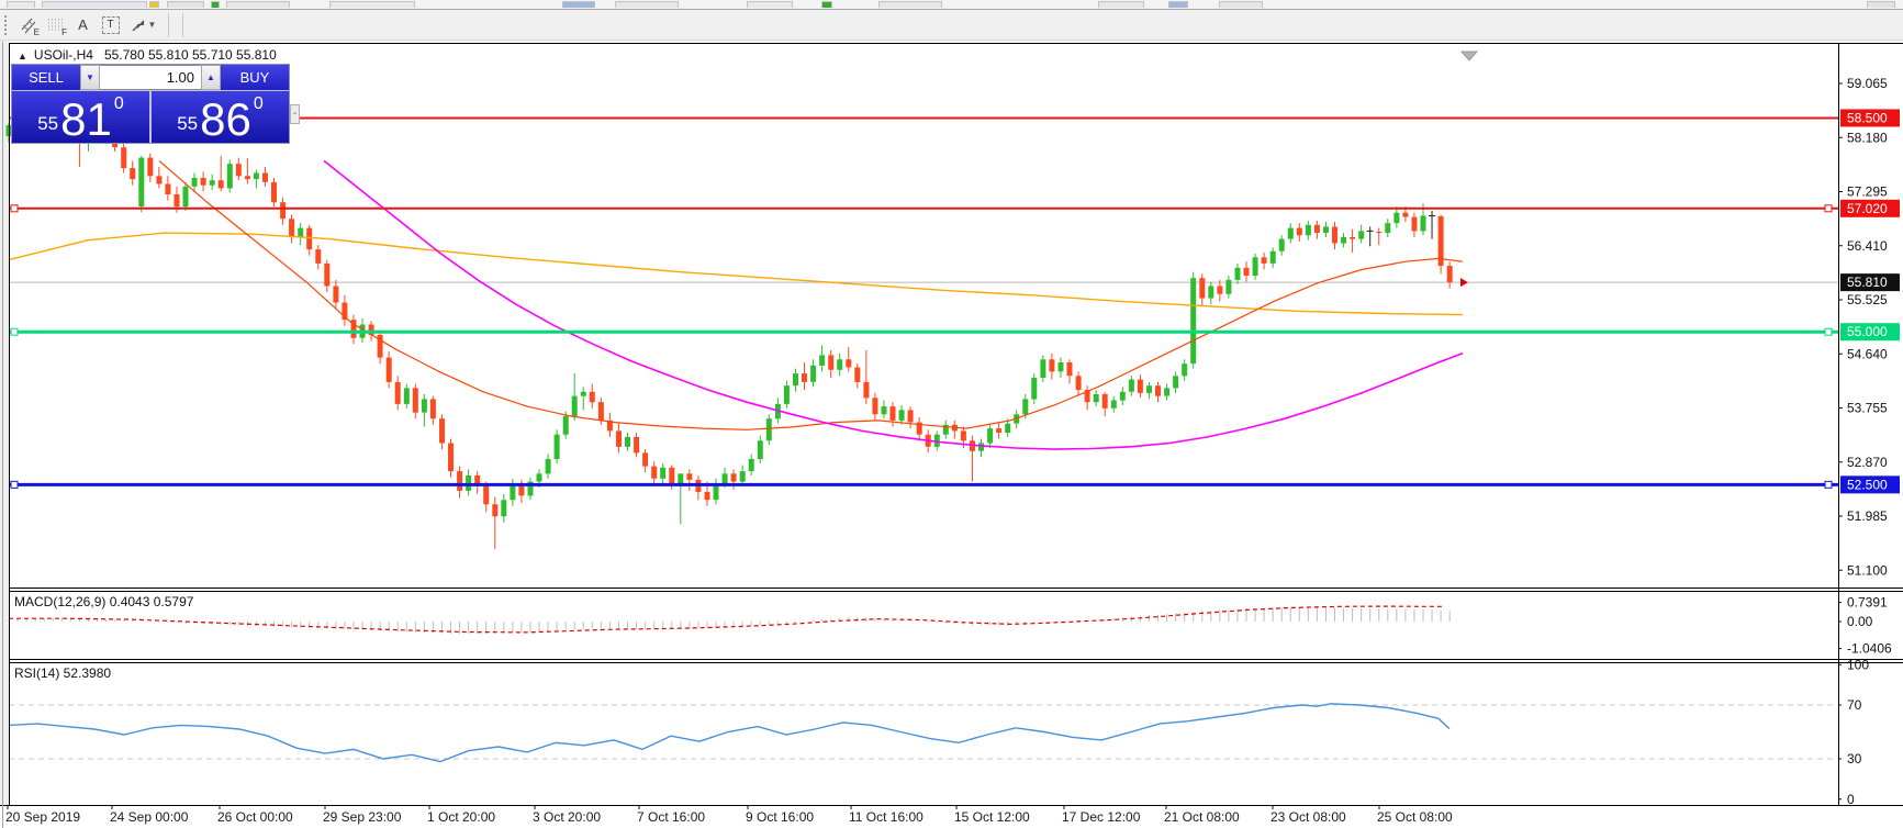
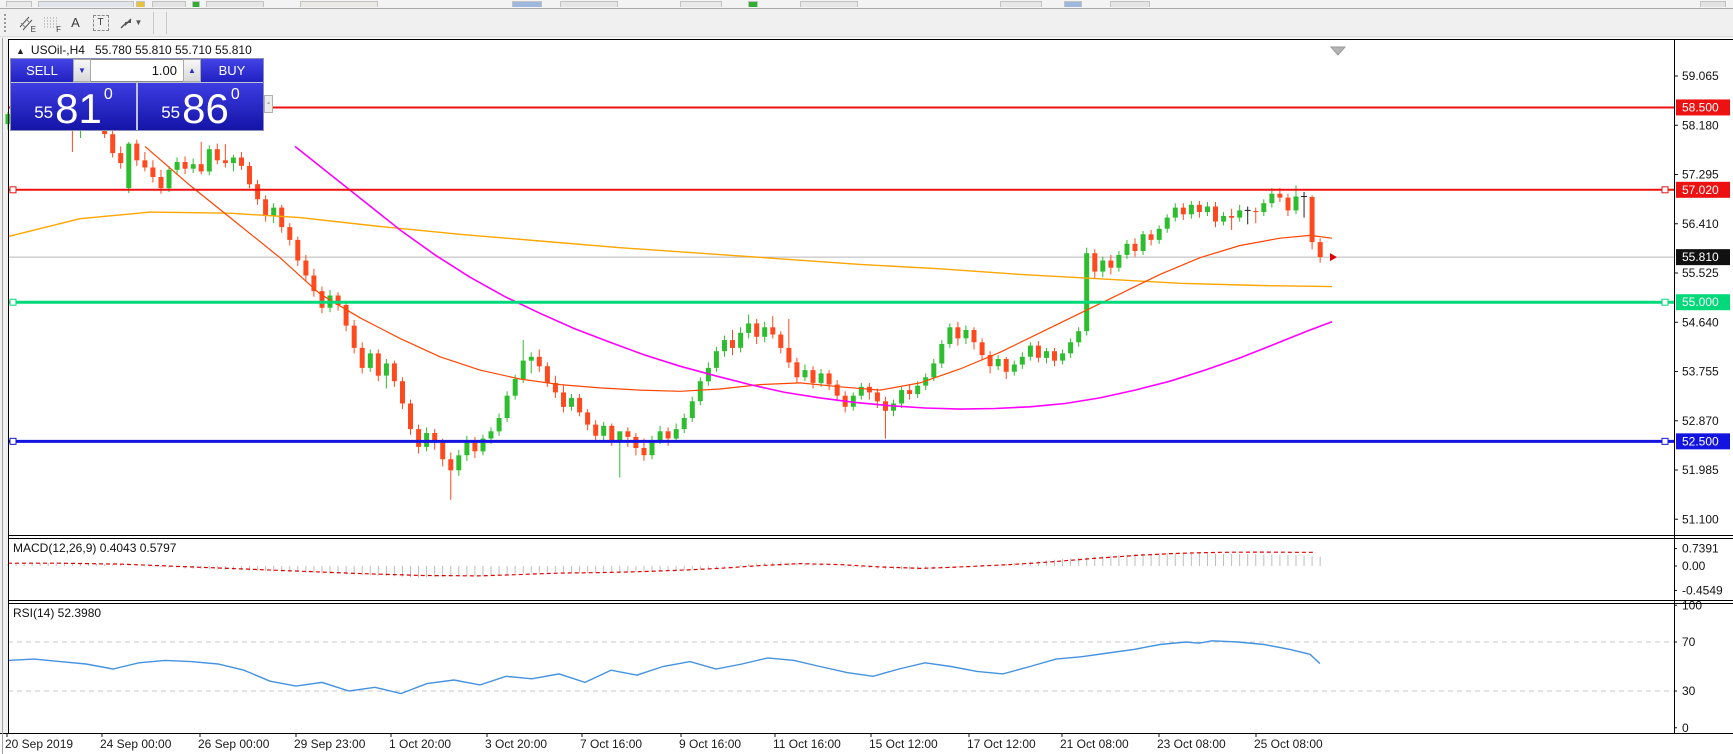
  E
  F
  A
  T
  ▼
  59.065
  58.180
  57.295
  56.410
  55.525
  54.640
  53.755
  52.870
  51.985
  51.100
  58.500
  57.020
  55.000
  52.500
  55.810
  0.7391
  0.00
- -1.0406
+ -0.4549
  100
  70
  30
  0
  ▲ USOil-,H4 55.780 55.810 55.710 55.810
  SELL
  ▼
  1.00
  ▲
  BUY
  55
  81
  0
  55
  86
  0
  -
  MACD(12,26,9) 0.4043 0.5797
  RSI(14) 52.3980
  20 Sep 2019
  24 Sep 00:00
- 26 Oct 00:00
+ 26 Sep 00:00
  29 Sep 23:00
  1 Oct 20:00
  3 Oct 20:00
  7 Oct 16:00
  9 Oct 16:00
  11 Oct 16:00
  15 Oct 12:00
- 17 Dec 12:00
+ 17 Oct 12:00
  21 Oct 08:00
  23 Oct 08:00
  25 Oct 08:00
